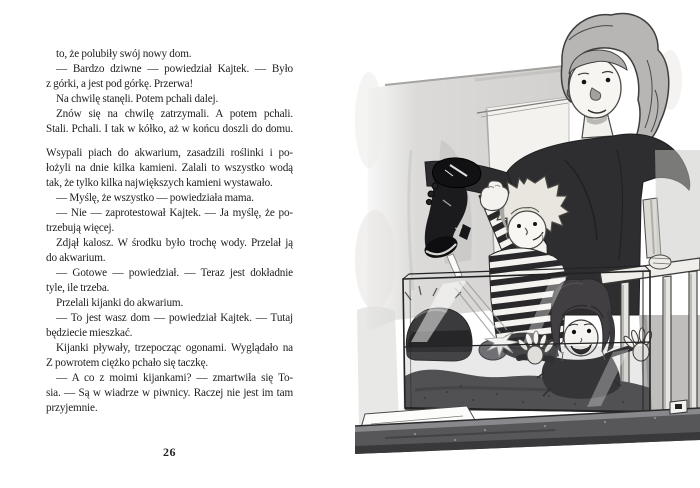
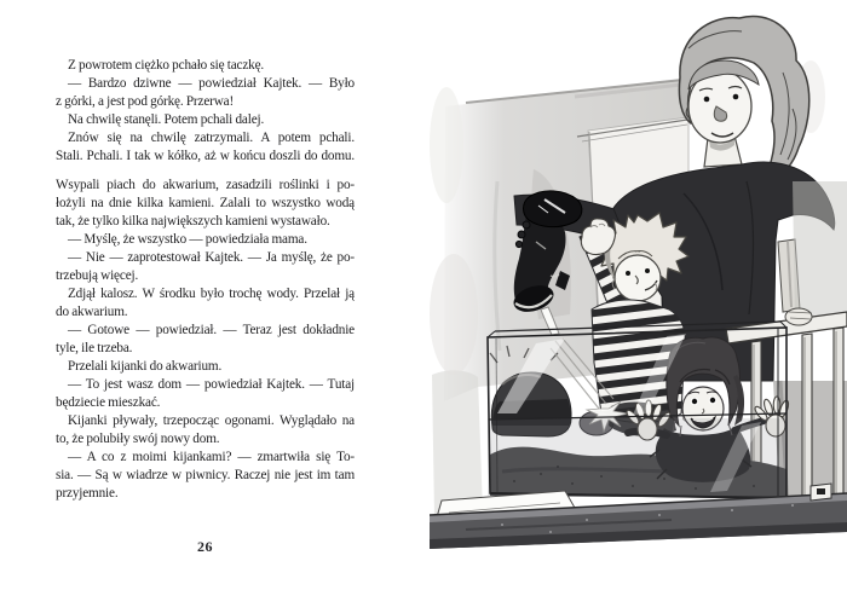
- to, że polubiły swój nowy dom.
+ Z powrotem ciężko pchało się taczkę.
  — Bardzo dziwne — powiedział Kajtek. — Było
  z górki, a jest pod górkę. Przerwa!
  Na chwilę stanęli. Potem pchali dalej.
  Znów się na chwilę zatrzymali. A potem pchali.
  Stali. Pchali. I tak w kółko, aż w końcu doszli do domu.
  Wsypali piach do akwarium, zasadzili roślinki i po-
  łożyli na dnie kilka kamieni. Zalali to wszystko wodą
  tak, że tylko kilka największych kamieni wystawało.
  — Myślę, że wszystko — powiedziała mama.
  — Nie — zaprotestował Kajtek. — Ja myślę, że po-
  trzebują więcej.
  Zdjął kalosz. W środku było trochę wody. Przelał ją
  do akwarium.
  — Gotowe — powiedział. — Teraz jest dokładnie
  tyle, ile trzeba.
  Przelali kijanki do akwarium.
  — To jest wasz dom — powiedział Kajtek. — Tutaj
  będziecie mieszkać.
  Kijanki pływały, trzepocząc ogonami. Wyglądało na
- Z powrotem ciężko pchało się taczkę.
+ to, że polubiły swój nowy dom.
  — A co z moimi kijankami? — zmartwiła się To-
  sia. — Są w wiadrze w piwnicy. Raczej nie jest im tam
  przyjemnie.
  26
